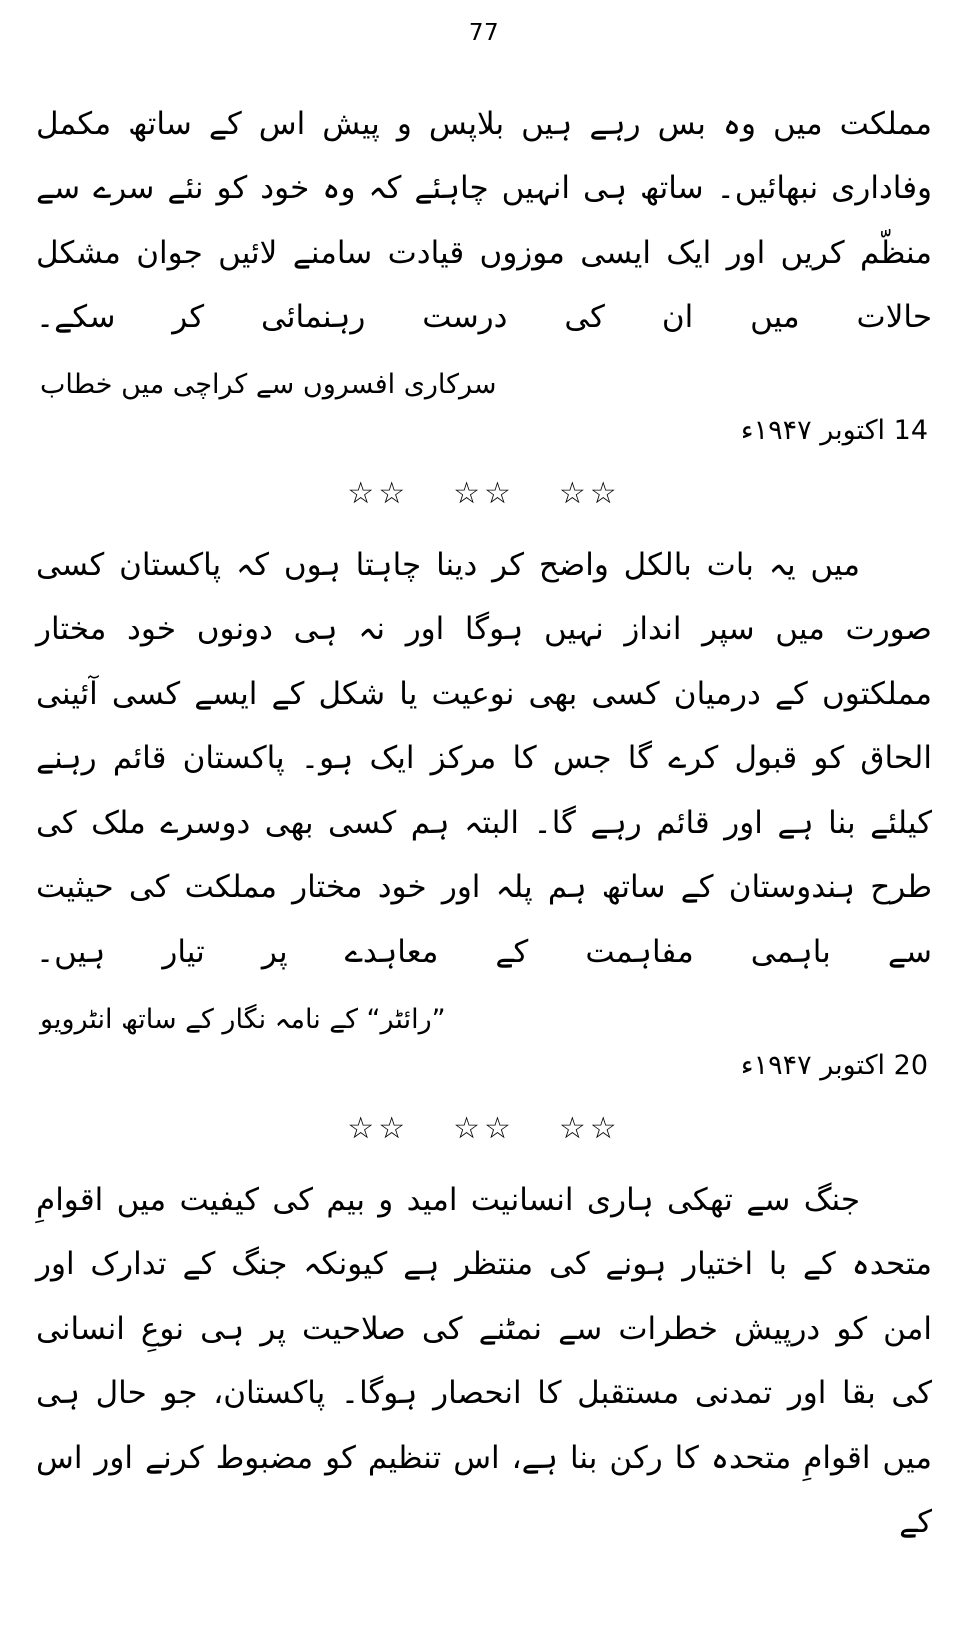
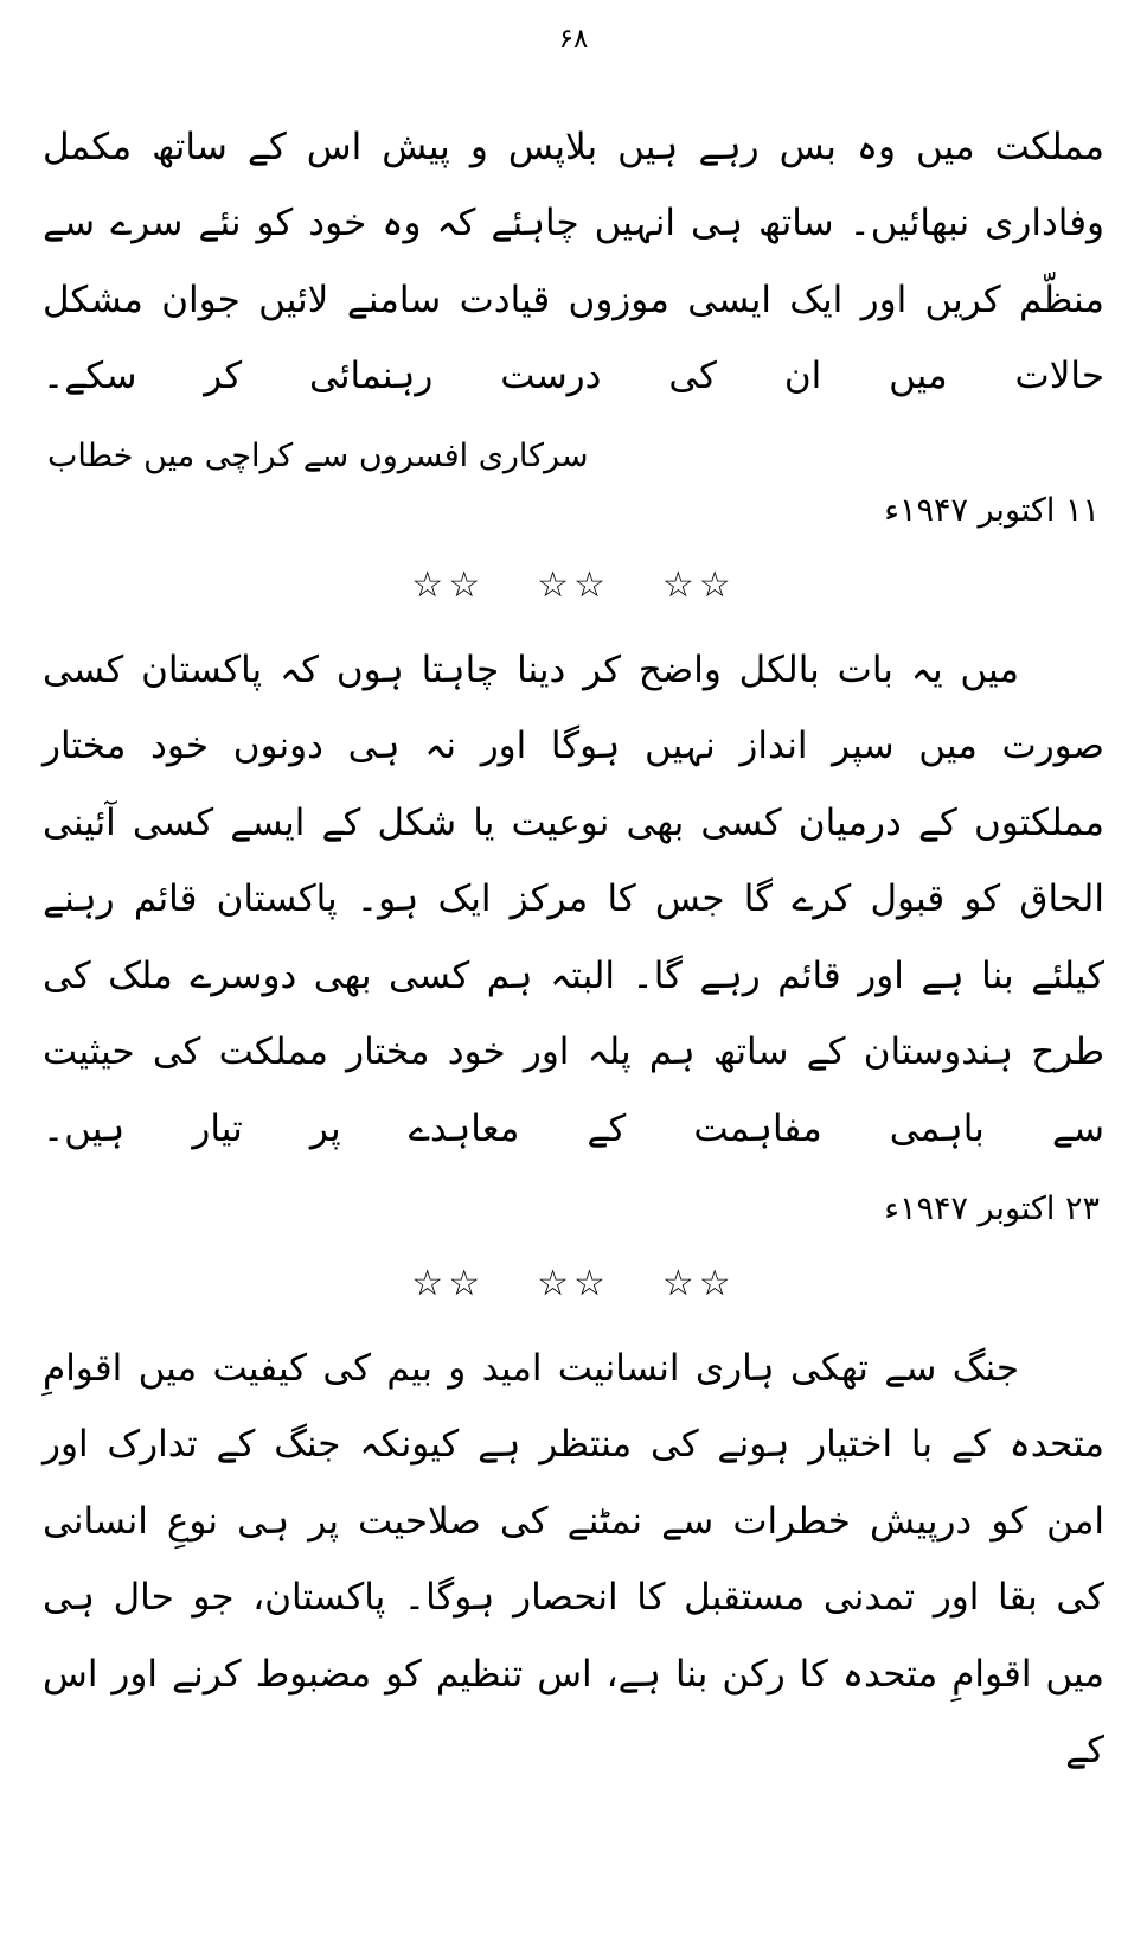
- 77
+ ۶۸
  مملکت میں وہ بس رہے ہیں بلاپس و پیش اس کے ساتھ مکمل وفاداری نبھائیں۔ ساتھ ہی انہیں چاہئے کہ وہ خود کو نئے سرے سے منظّم کریں اور ایک ایسی موزوں قیادت سامنے لائیں جوان مشکل حالات میں ان کی درست رہنمائی کر سکے۔
  سرکاری افسروں سے کراچی میں خطاب
- 14 اکتوبر ۱۹۴۷ء
+ ۱۱ اکتوبر ۱۹۴۷ء
  ☆☆☆☆☆☆
  میں یہ بات بالکل واضح کر دینا چاہتا ہوں کہ پاکستان کسی صورت میں سپر انداز نہیں ہوگا اور نہ ہی دونوں خود مختار مملکتوں کے درمیان کسی بھی نوعیت یا شکل کے ایسے کسی آئینی الحاق کو قبول کرے گا جس کا مرکز ایک ہو۔ پاکستان قائم رہنے کیلئے بنا ہے اور قائم رہے گا۔ البتہ ہم کسی بھی دوسرے ملک کی طرح ہندوستان کے ساتھ ہم پلہ اور خود مختار مملکت کی حیثیت سے باہمی مفاہمت کے معاہدے پر تیار ہیں۔
- ”رائٹر“ کے نامہ نگار کے ساتھ انٹرویو
- 20 اکتوبر ۱۹۴۷ء
+ ۲۳ اکتوبر ۱۹۴۷ء
  ☆☆☆☆☆☆
  جنگ سے تھکی ہاری انسانیت امید و بیم کی کیفیت میں اقوامِ متحدہ کے با اختیار ہونے کی منتظر ہے کیونکہ جنگ کے تدارک اور امن کو درپیش خطرات سے نمٹنے کی صلاحیت پر ہی نوعِ انسانی کی بقا اور تمدنی مستقبل کا انحصار ہوگا۔ پاکستان، جو حال ہی میں اقوامِ متحدہ کا رکن بنا ہے، اس تنظیم کو مضبوط کرنے اور اس کے
